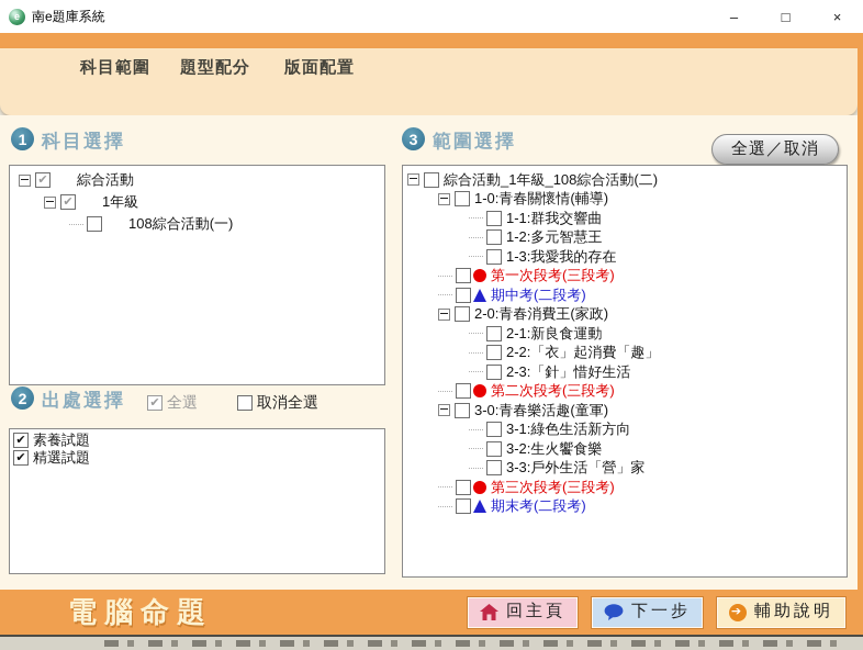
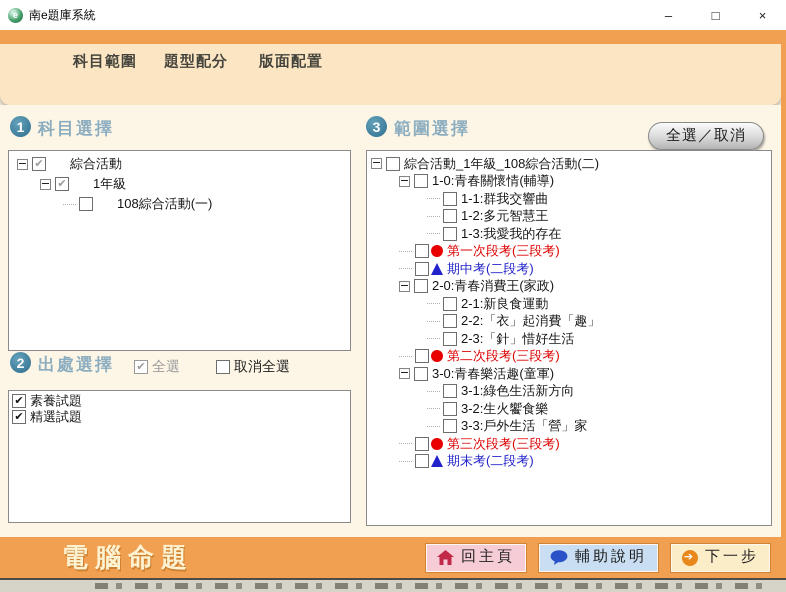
  e
  南e題庫系統
  –
  □
  ×
  科目範圍
  題型配分
  版面配置
  1
  科目選擇
  綜合活動
  1年級
  108綜合活動(一)
  2
  出處選擇
  全選
  取消全選
  素養試題
  精選試題
  3
  範圍選擇
  全選／取消
  綜合活動_1年級_108綜合活動(二)
  1-0:青春關懷情(輔導)
  1-1:群我交響曲
  1-2:多元智慧王
  1-3:我愛我的存在
  第一次段考(三段考)
  期中考(二段考)
  2-0:青春消費王(家政)
  2-1:新良食運動
  2-2:「衣」起消費「趣」
  2-3:「針」惜好生活
  第二次段考(三段考)
  3-0:青春樂活趣(童軍)
  3-1:綠色生活新方向
  3-2:生火饗食樂
  3-3:戶外生活「營」家
  第三次段考(三段考)
  期末考(二段考)
  電腦命題
  回主頁
- 下一步
+ 輔助說明
  ➔
- 輔助說明
+ 下一步
